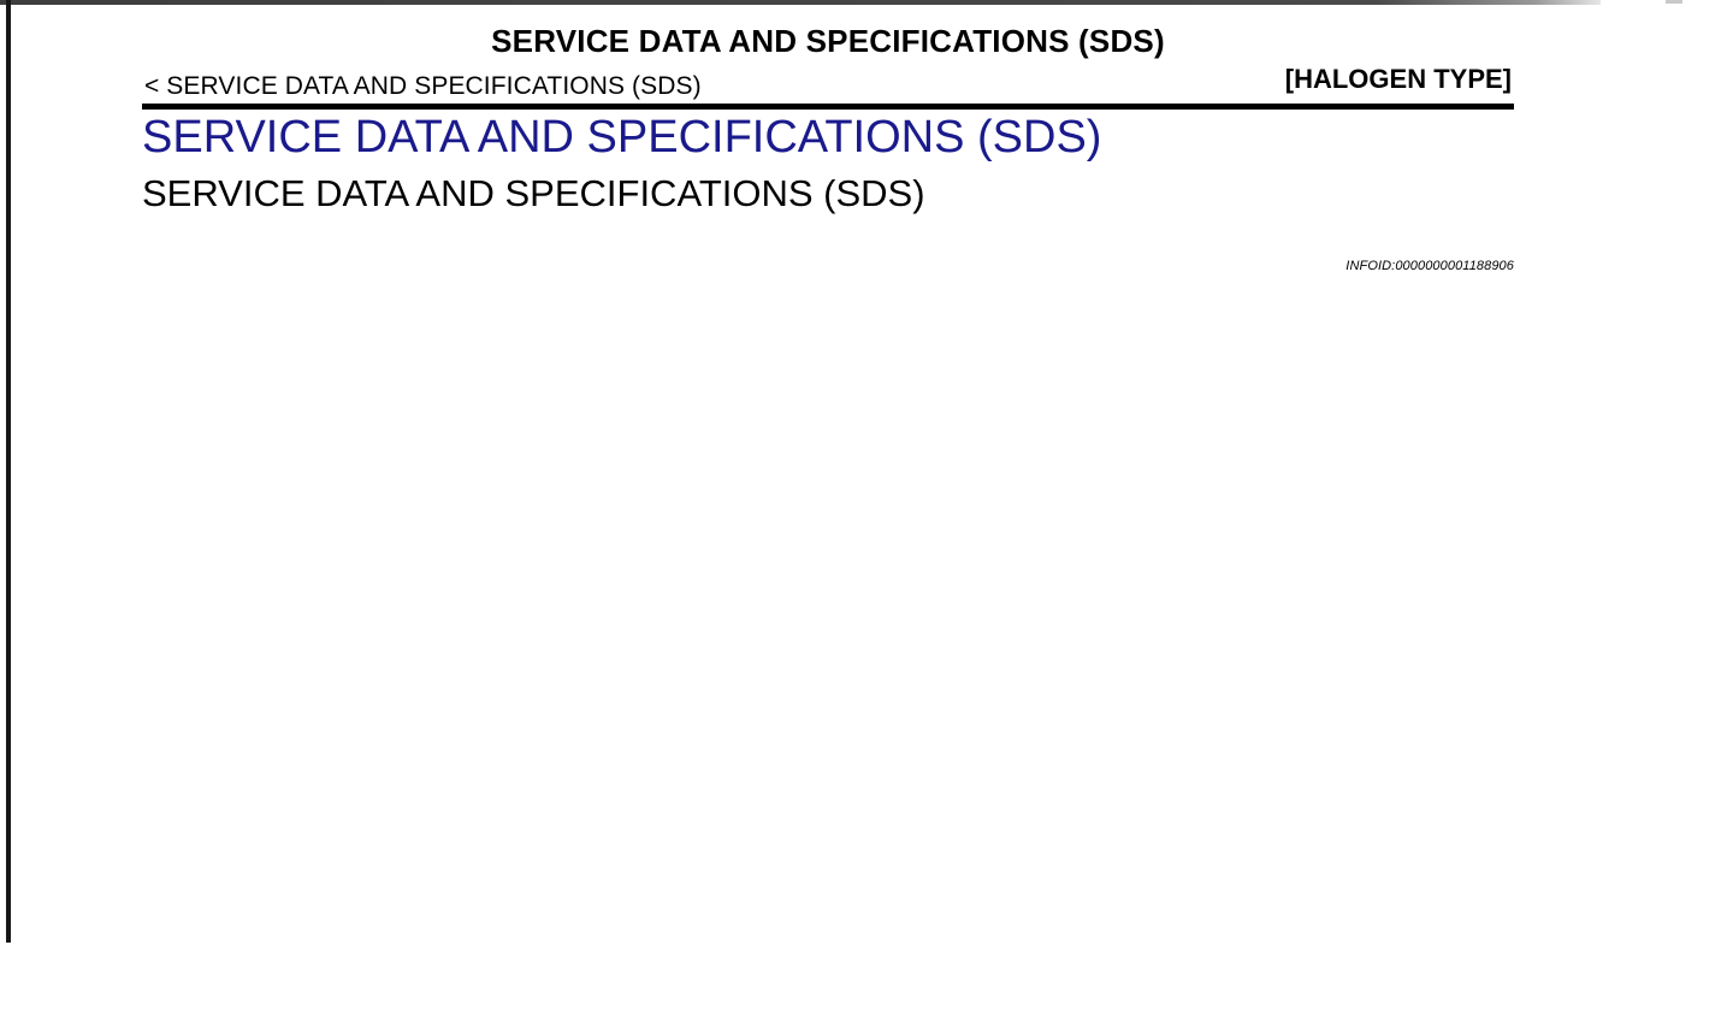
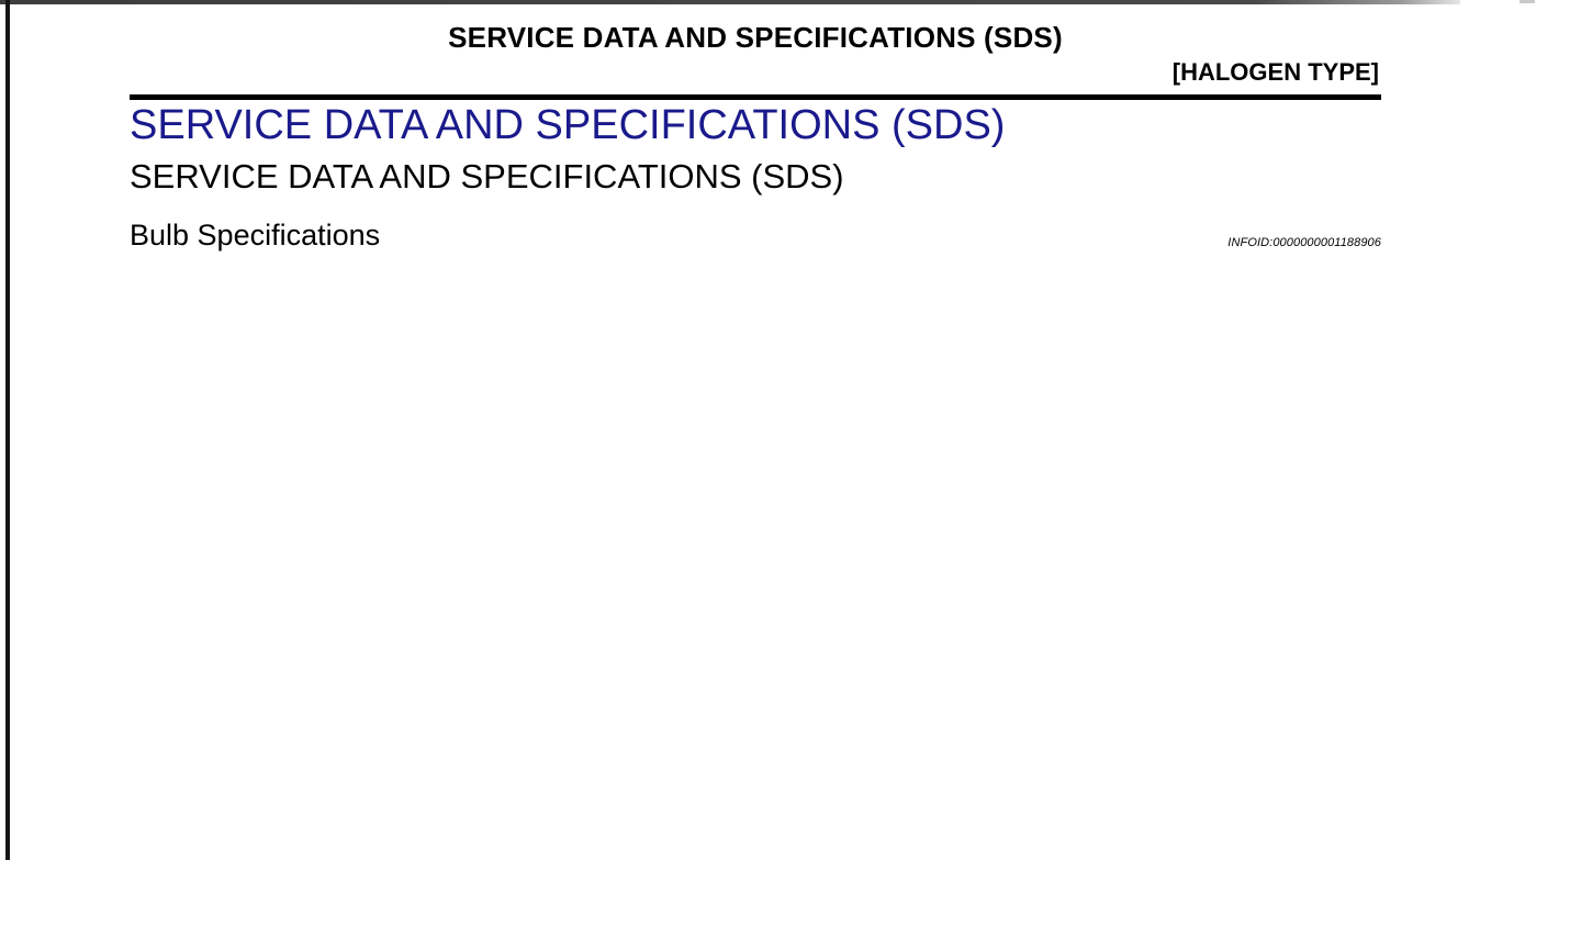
  SERVICE DATA AND SPECIFICATIONS (SDS)
- < SERVICE DATA AND SPECIFICATIONS (SDS)
  [HALOGEN TYPE]
  SERVICE DATA AND SPECIFICATIONS (SDS)
  SERVICE DATA AND SPECIFICATIONS (SDS)
+ Bulb Specifications
  INFOID:0000000001188906
